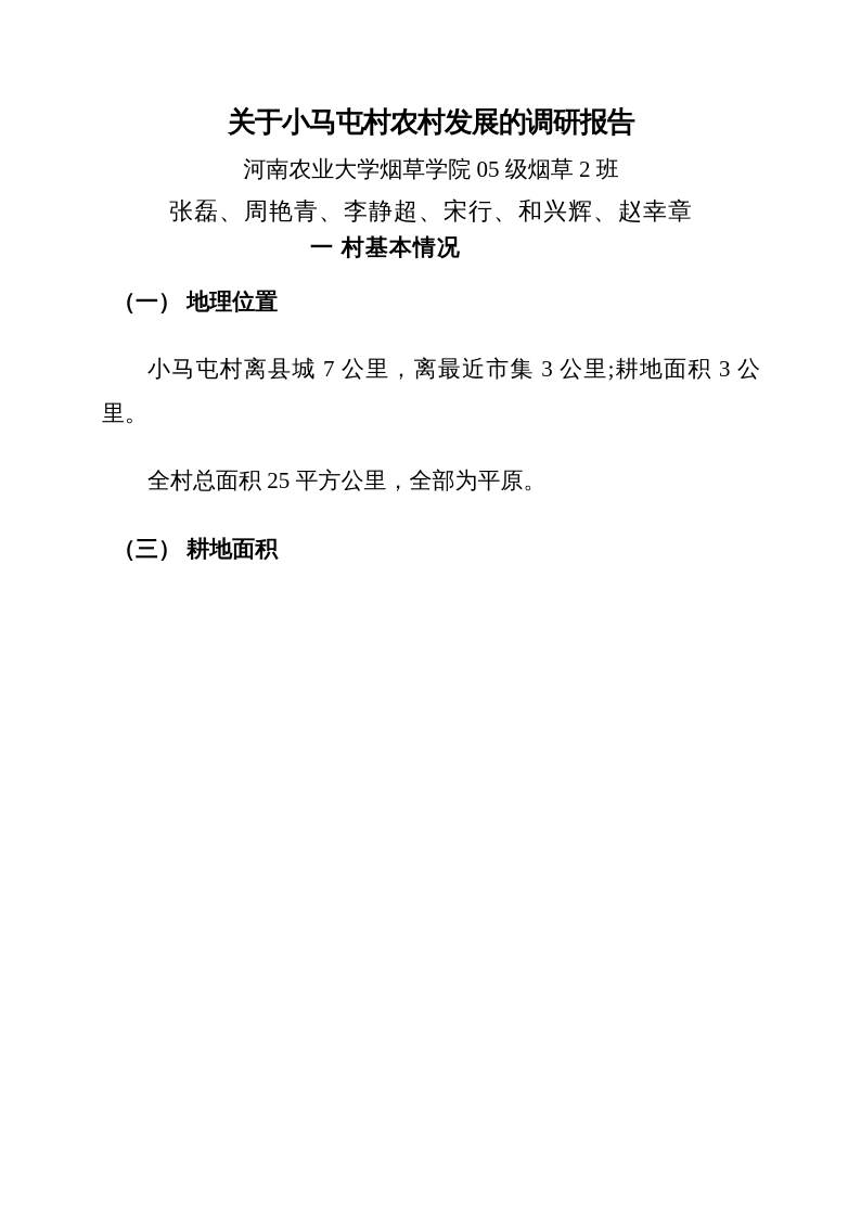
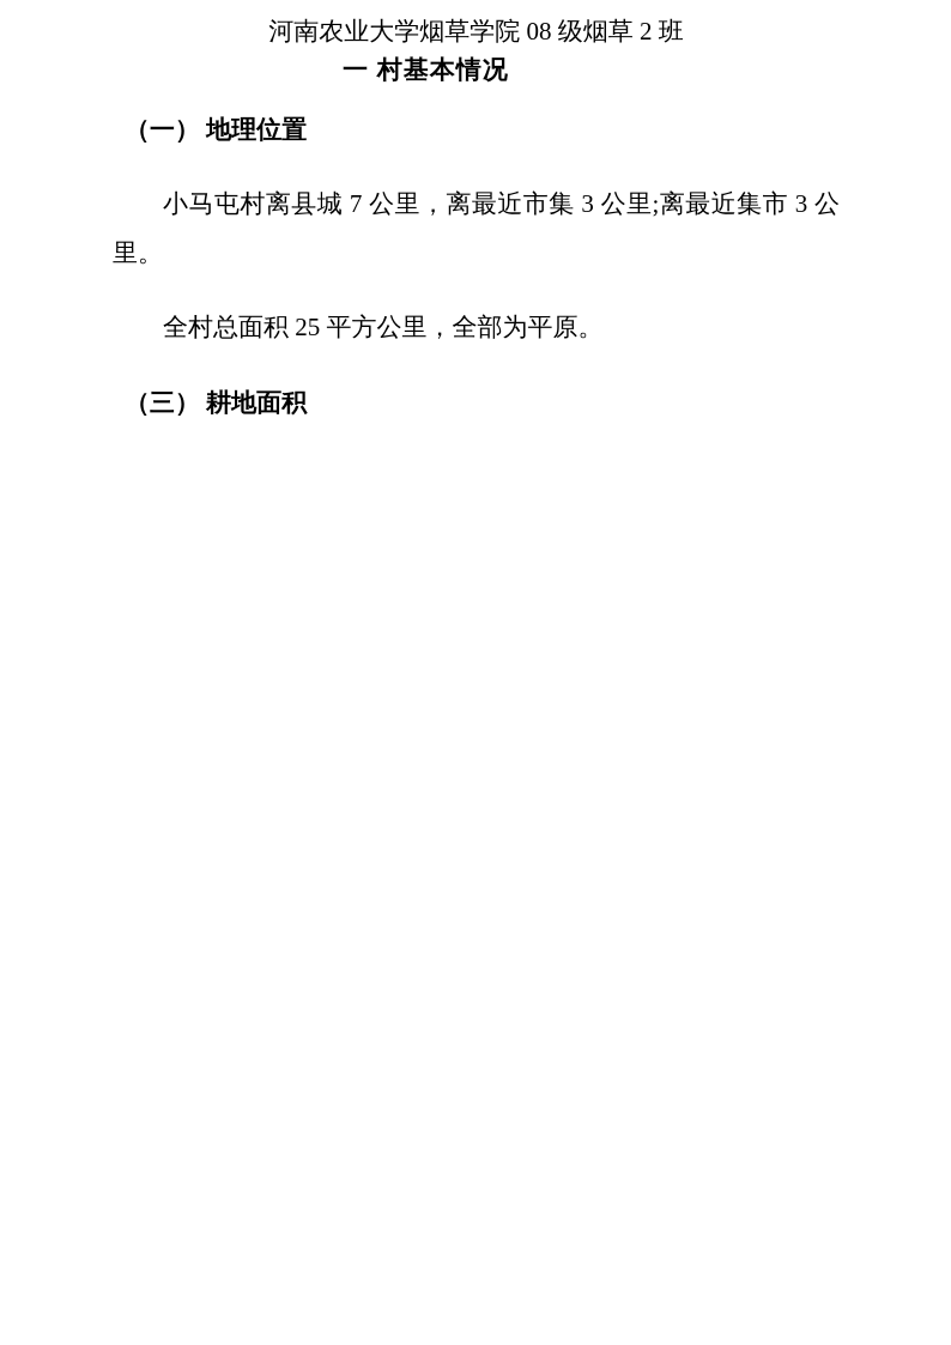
- 关于小马屯村农村发展的调研报告
- 河南农业大学烟草学院 05 级烟草 2 班
+ 河南农业大学烟草学院 08 级烟草 2 班
- 张磊、周艳青、李静超、宋行、和兴辉、赵幸章
  一 村基本情况
  （一） 地理位置
- 小马屯村离县城 7 公里，离最近市集 3 公里;耕地面积 3 公里。
+ 小马屯村离县城 7 公里，离最近市集 3 公里;离最近集市 3 公里。
  全村总面积 25 平方公里，全部为平原。
  （三） 耕地面积
